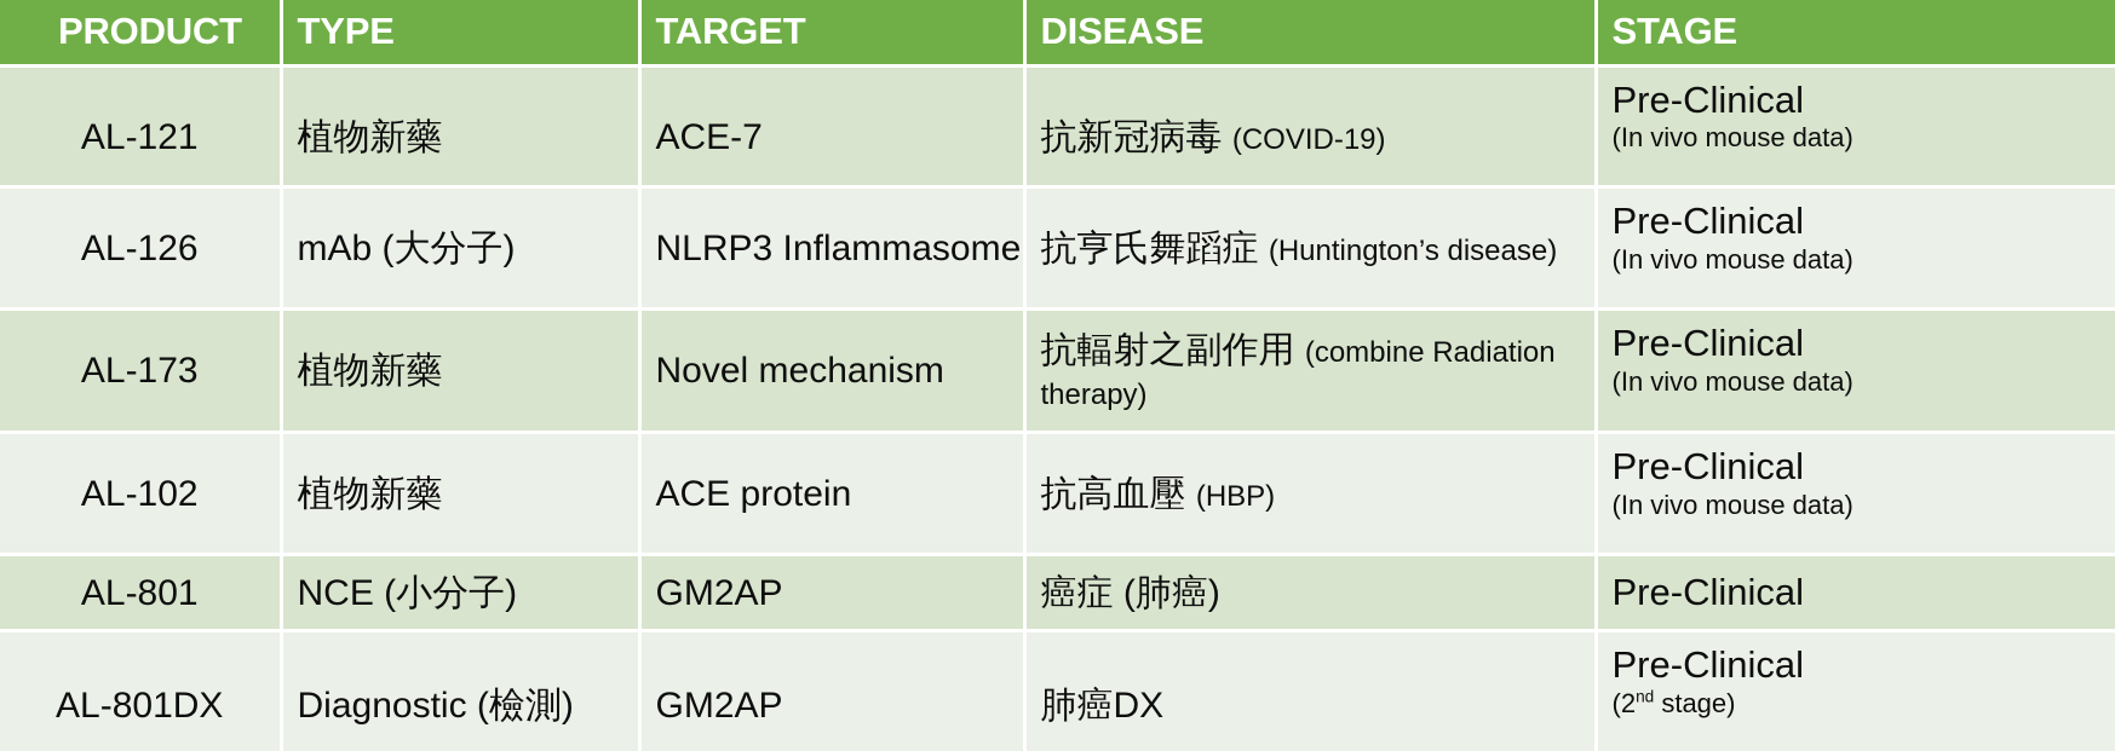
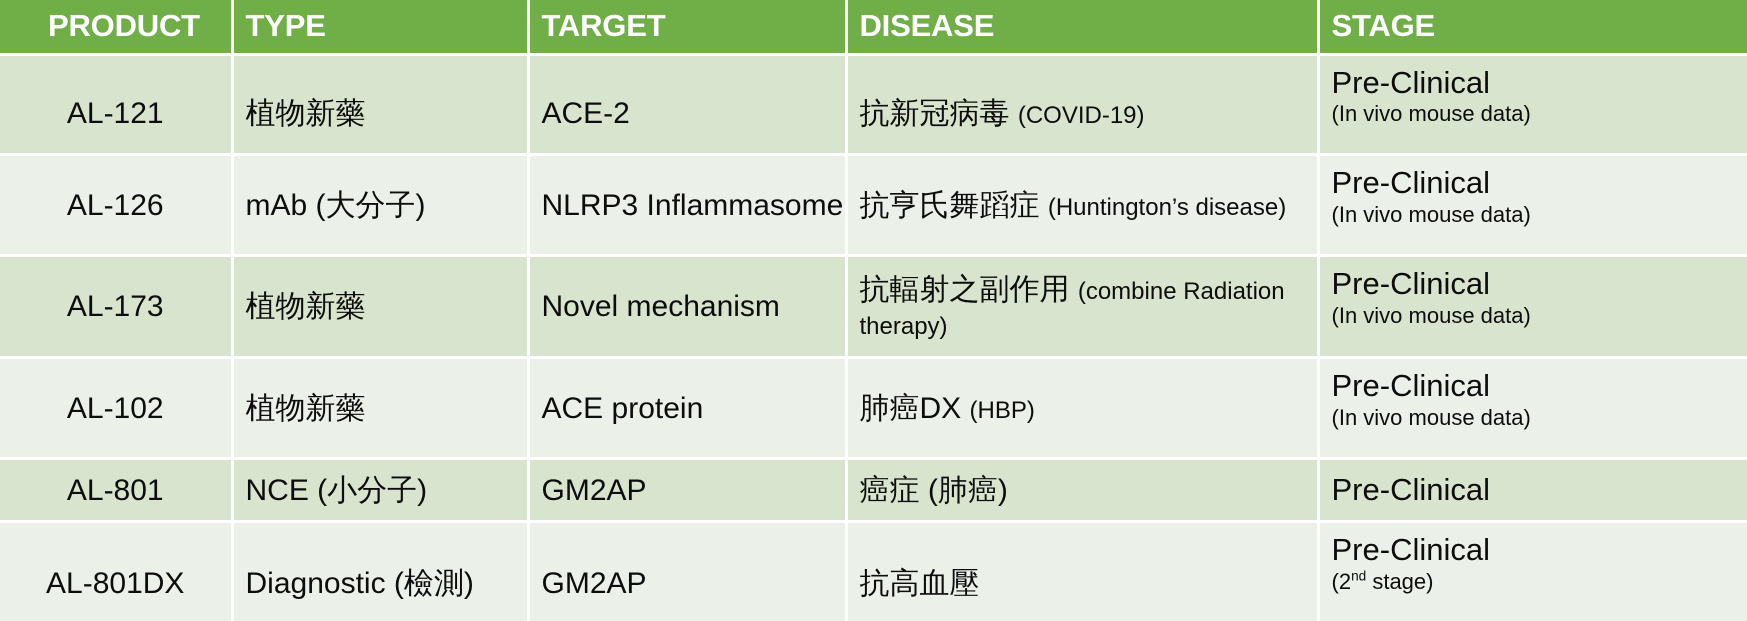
  PRODUCT	TYPE	TARGET	DISEASE	STAGE
- AL-121	植物新藥	ACE-7	抗新冠病毒 (COVID-19)	Pre-Clinical(In vivo mouse data)
+ AL-121	植物新藥	ACE-2	抗新冠病毒 (COVID-19)	Pre-Clinical(In vivo mouse data)
  AL-126	mAb (大分子)	NLRP3 Inflammasome	抗亨氏舞蹈症 (Huntington’s disease)	Pre-Clinical(In vivo mouse data)
  AL-173	植物新藥	Novel mechanism	抗輻射之副作用 (combine Radiation therapy)	Pre-Clinical(In vivo mouse data)
- AL-102	植物新藥	ACE protein	抗高血壓 (HBP)	Pre-Clinical(In vivo mouse data)
+ AL-102	植物新藥	ACE protein	肺癌DX (HBP)	Pre-Clinical(In vivo mouse data)
  AL-801	NCE (小分子)	GM2AP	癌症 (肺癌)	Pre-Clinical
- AL-801DX	Diagnostic (檢測)	GM2AP	肺癌DX	Pre-Clinical(2nd stage)
+ AL-801DX	Diagnostic (檢測)	GM2AP	抗高血壓	Pre-Clinical(2nd stage)
